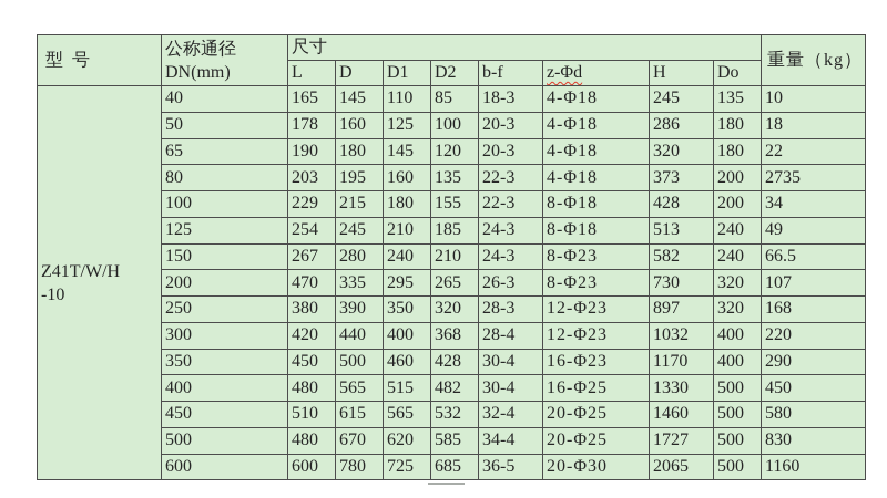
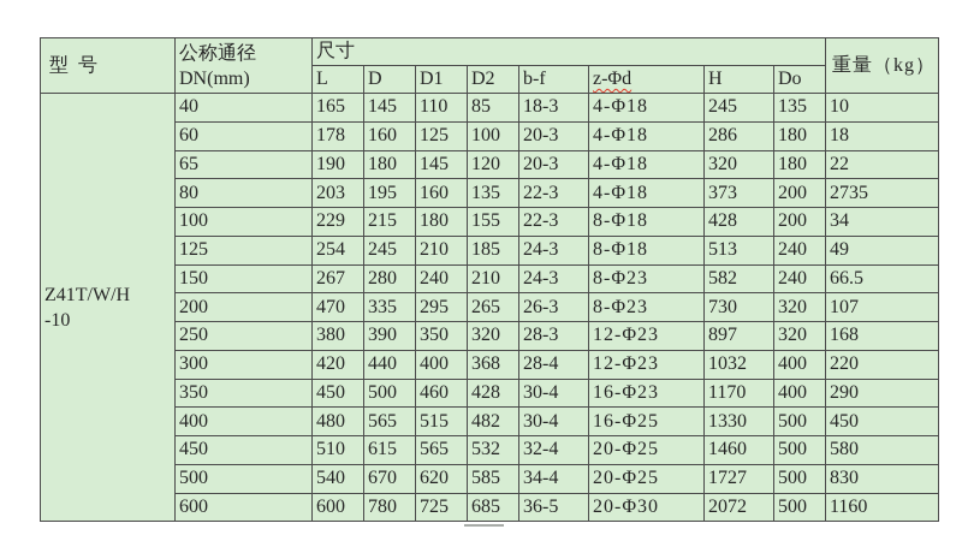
  型 号	公称通径 DN(mm)	尺寸	重量（kg）
  L	D	D1	D2	b-f	z-Φd	H	Do
  Z41T/W/H-10	40	165	145	110	85	18-3	4-Φ18	245	135	10
- 50	178	160	125	100	20-3	4-Φ18	286	180	18
+ 60	178	160	125	100	20-3	4-Φ18	286	180	18
  65	190	180	145	120	20-3	4-Φ18	320	180	22
  80	203	195	160	135	22-3	4-Φ18	373	200	2735
  100	229	215	180	155	22-3	8-Φ18	428	200	34
  125	254	245	210	185	24-3	8-Φ18	513	240	49
  150	267	280	240	210	24-3	8-Φ23	582	240	66.5
  200	470	335	295	265	26-3	8-Φ23	730	320	107
  250	380	390	350	320	28-3	12-Φ23	897	320	168
  300	420	440	400	368	28-4	12-Φ23	1032	400	220
  350	450	500	460	428	30-4	16-Φ23	1170	400	290
  400	480	565	515	482	30-4	16-Φ25	1330	500	450
  450	510	615	565	532	32-4	20-Φ25	1460	500	580
- 500	480	670	620	585	34-4	20-Φ25	1727	500	830
+ 500	540	670	620	585	34-4	20-Φ25	1727	500	830
- 600	600	780	725	685	36-5	20-Φ30	2065	500	1160
+ 600	600	780	725	685	36-5	20-Φ30	2072	500	1160
